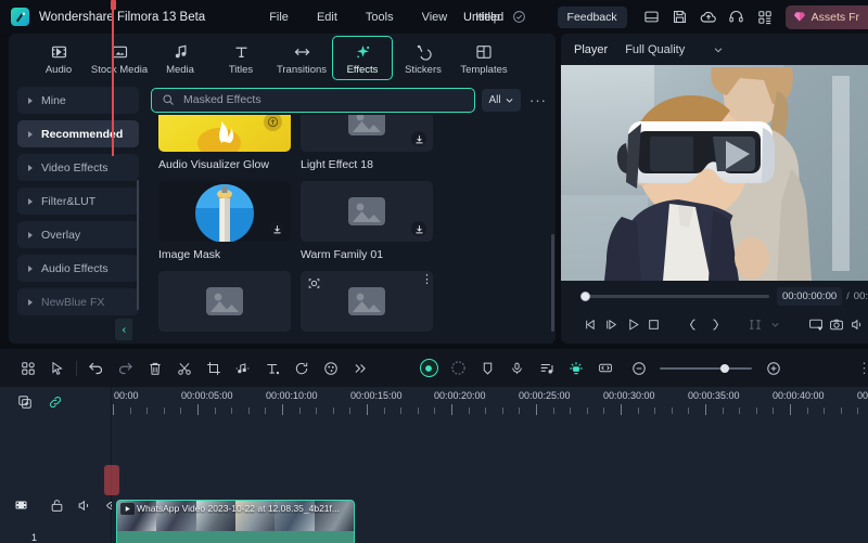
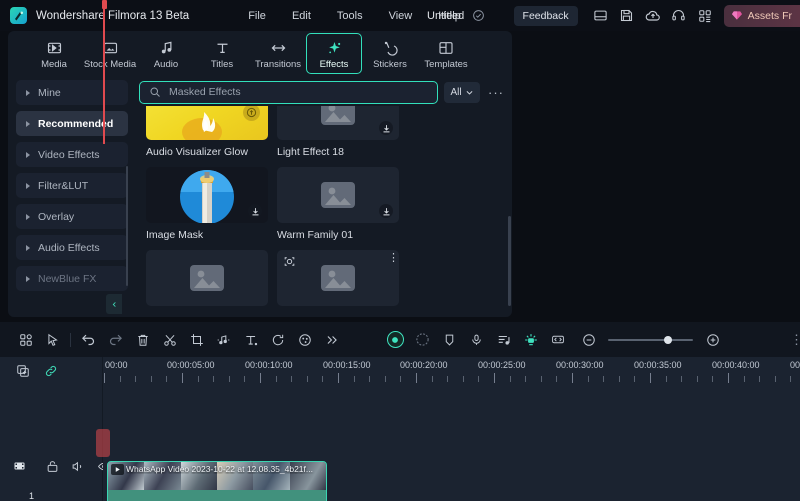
  Wondershare Filmora 13 Beta
  File
  Edit
  Tools
  View
  Help
  Untitled
  Feedback
  Assets Fr
- Audio
+ Media
  Stock Media
- Media
+ Audio
  Titles
  Transitions
  Effects
  Stickers
  Templates
  Mine
  Recommendd
  Video Effects
  Filter&LUT
  Overlay
  Audio Effects
  NewBlue FX
  Masked Effects
  All
  ···
  Audio Visualizer Glow
  Light Effect 18
  Image Mask
  Warm Family 01
  ⋮
- Player
- Full Quality
- 00:00:00:00
- /
- 00:
  ⋮
  1
  00:00
  00:00:05:00
  00:00:10:00
  00:00:15:00
  00:00:20:00
  00:00:25:00
  00:00:30:00
  00:00:35:00
  00:00:40:00
  WhatsApp Video 2023-10-22 at 12.08.35_4b21f...
